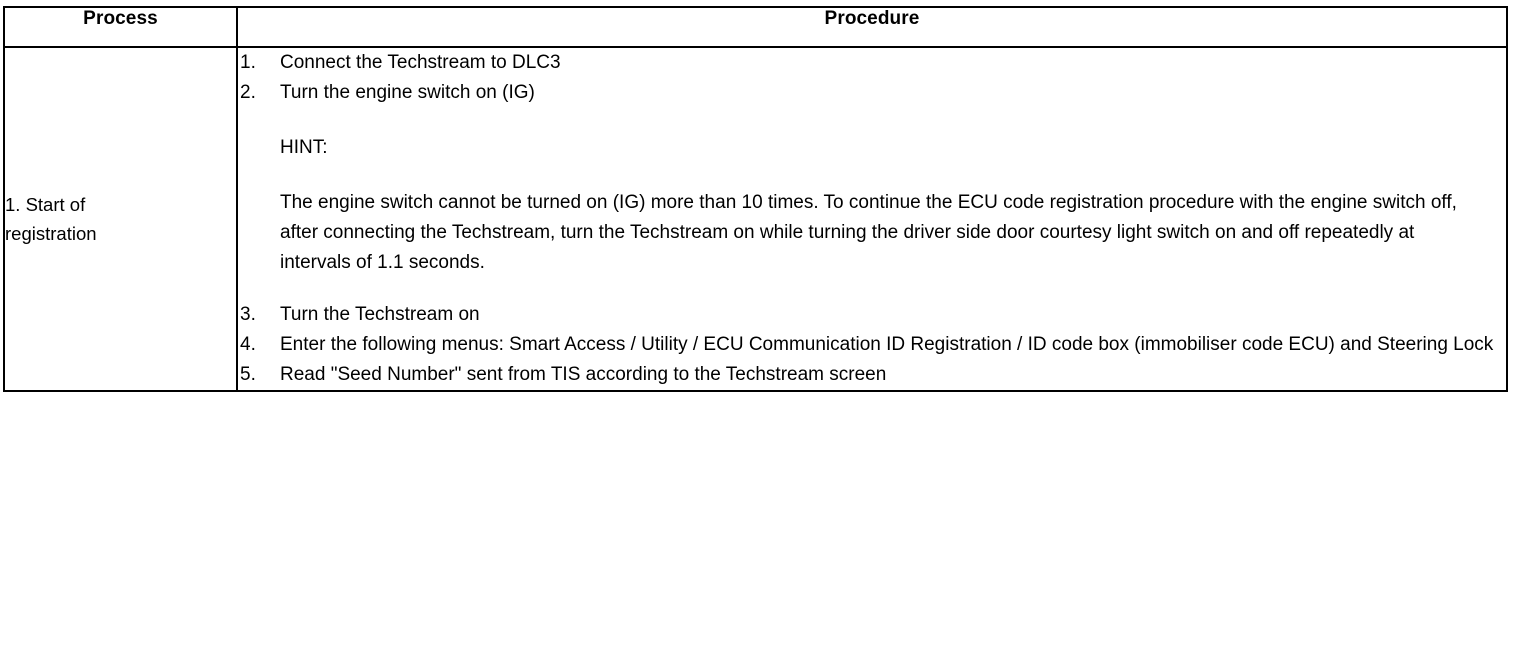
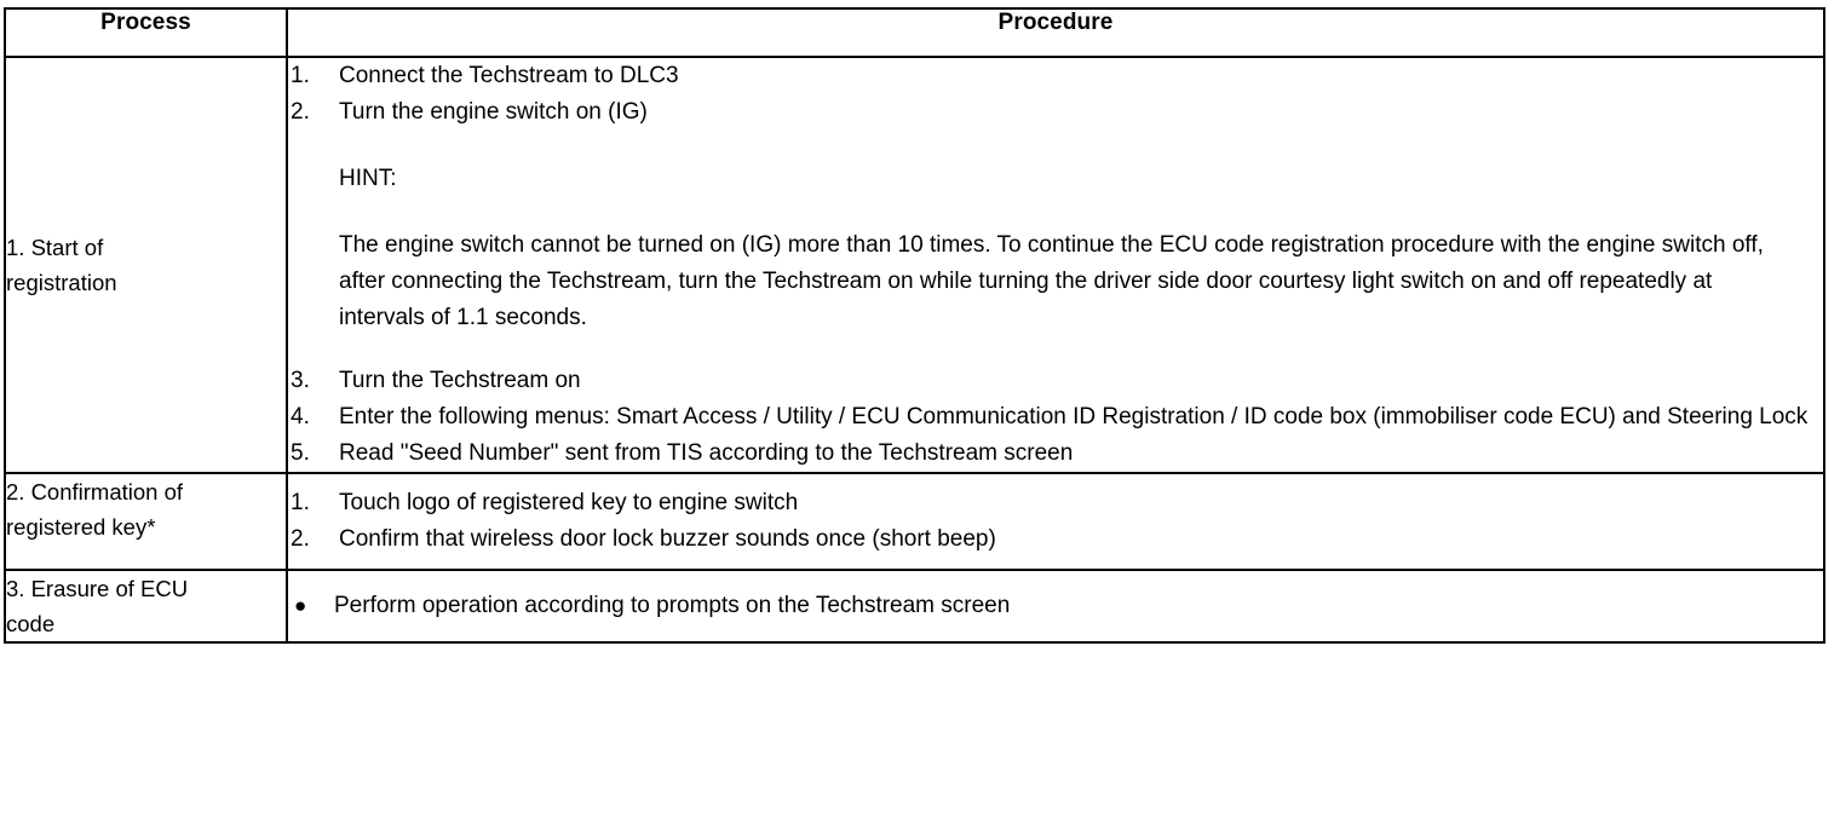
  Process	Procedure
  1. Start of registration	1. Connect the Techstream to DLC3 2. Turn the engine switch on (IG) HINT: The engine switch cannot be turned on (IG) more than 10 times. To continue the ECU code registration procedure with the engine switch off, after connecting the Techstream, turn the Techstream on while turning the driver side door courtesy light switch on and off repeatedly at intervals of 1.1 seconds. 3. Turn the Techstream on 4. Enter the following menus: Smart Access / Utility / ECU Communication ID Registration / ID code box (immobiliser code ECU) and Steering Lock 5. Read "Seed Number" sent from TIS according to the Techstream screen
+ 2. Confirmation of registered key*	1. Touch logo of registered key to engine switch 2. Confirm that wireless door lock buzzer sounds once (short beep)
+ 3. Erasure of ECU code	● Perform operation according to prompts on the Techstream screen
